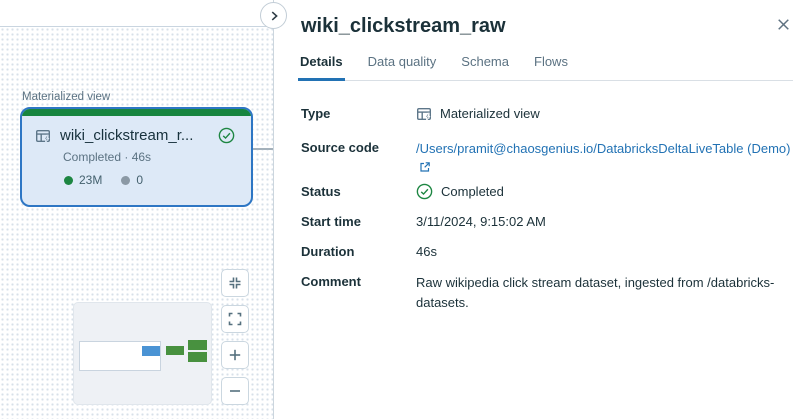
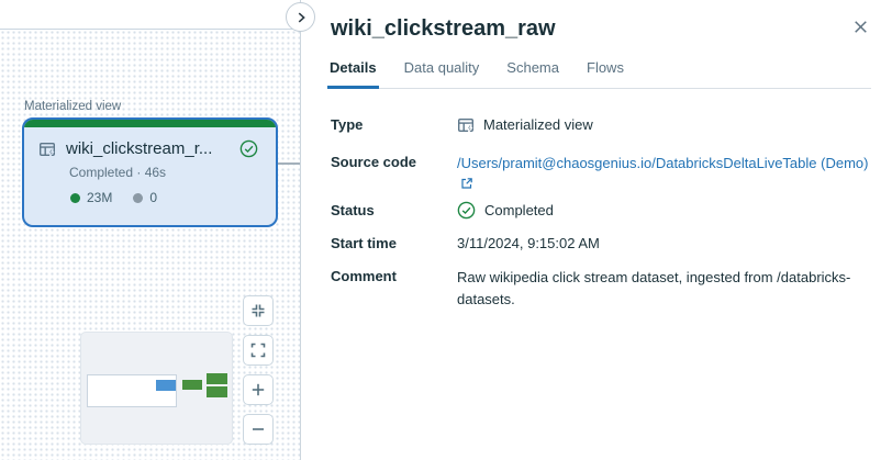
  Materialized view
  wiki_clickstream_r...
  Completed · 46s
  23M
  0
  wiki_clickstream_raw
  Details
  Data quality
  Schema
  Flows
  Type
  Materialized view
  Source code
  /Users/pramit@chaosgenius.io/DatabricksDeltaLiveTable (Demo)
  Status
  Completed
  Start time
  3/11/2024, 9:15:02 AM
- Duration
- 46s
  Comment
  Raw wikipedia click stream dataset, ingested from /databricks-datasets.
